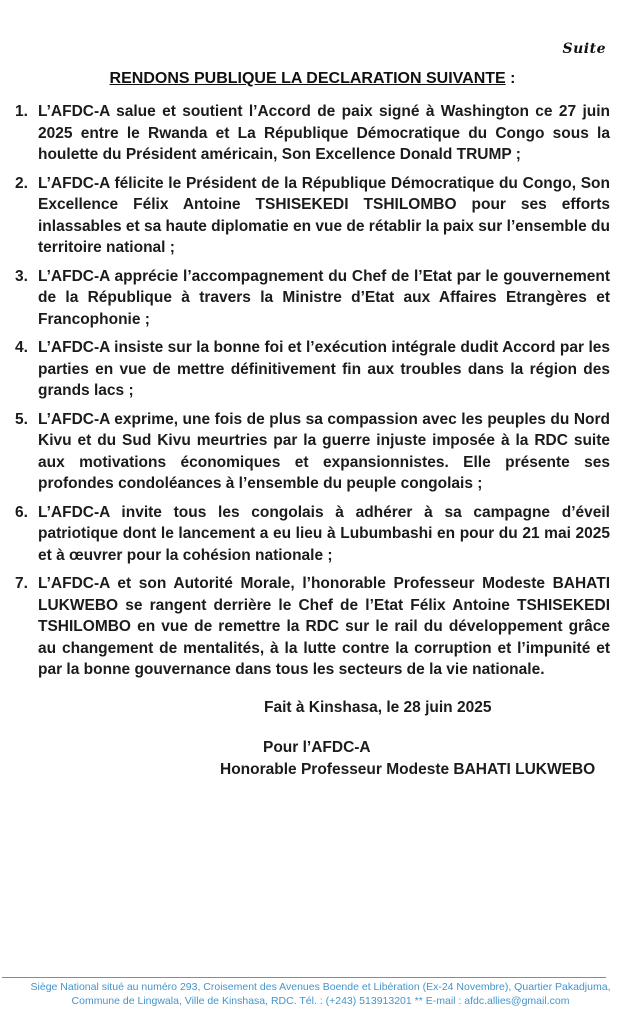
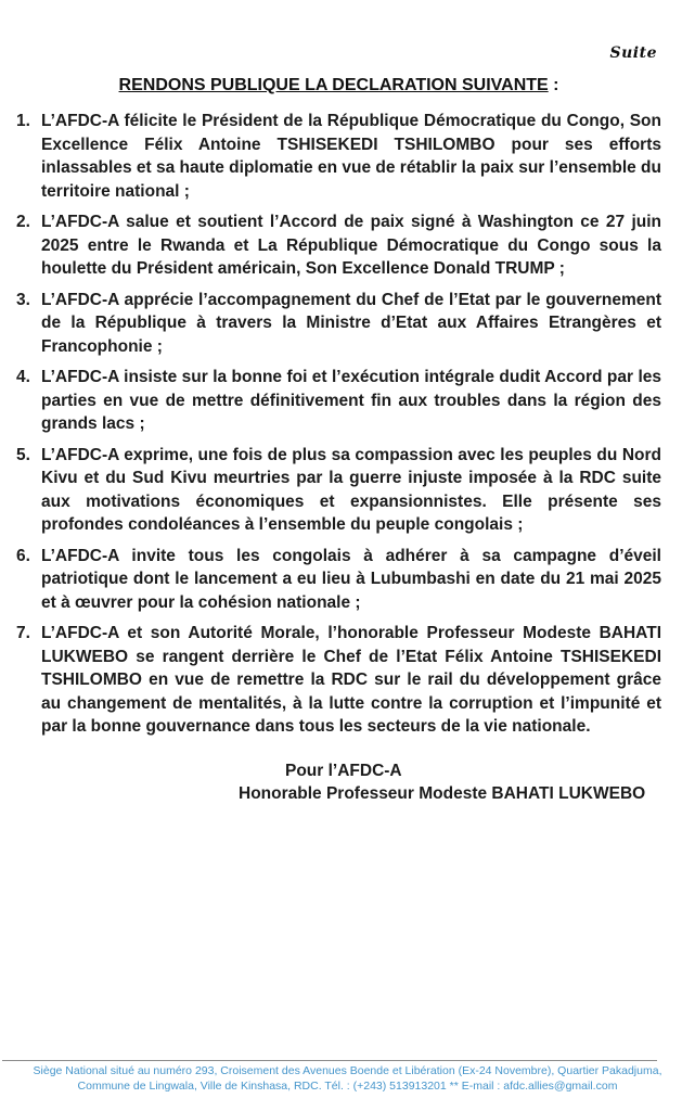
  Suite
  RENDONS PUBLIQUE LA DECLARATION SUIVANTE :
  1.
- L’AFDC-A salue et soutient l’Accord de paix signé à Washington ce 27 juin 2025 entre le Rwanda et La République Démocratique du Congo sous la houlette du Président américain, Son Excellence Donald TRUMP ;
+ L’AFDC-A félicite le Président de la République Démocratique du Congo, Son Excellence Félix Antoine TSHISEKEDI TSHILOMBO pour ses efforts inlassables et sa haute diplomatie en vue de rétablir la paix sur l’ensemble du territoire national ;
  2.
- L’AFDC-A félicite le Président de la République Démocratique du Congo, Son Excellence Félix Antoine TSHISEKEDI TSHILOMBO pour ses efforts inlassables et sa haute diplomatie en vue de rétablir la paix sur l’ensemble du territoire national ;
+ L’AFDC-A salue et soutient l’Accord de paix signé à Washington ce 27 juin 2025 entre le Rwanda et La République Démocratique du Congo sous la houlette du Président américain, Son Excellence Donald TRUMP ;
  3.
  L’AFDC-A apprécie l’accompagnement du Chef de l’Etat par le gouvernement de la République à travers la Ministre d’Etat aux Affaires Etrangères et Francophonie ;
  4.
  L’AFDC-A insiste sur la bonne foi et l’exécution intégrale dudit Accord par les parties en vue de mettre définitivement fin aux troubles dans la région des grands lacs ;
  5.
  L’AFDC-A exprime, une fois de plus sa compassion avec les peuples du Nord Kivu et du Sud Kivu meurtries par la guerre injuste imposée à la RDC suite aux motivations économiques et expansionnistes. Elle présente ses profondes condoléances à l’ensemble du peuple congolais ;
  6.
- L’AFDC-A invite tous les congolais à adhérer à sa campagne d’éveil patriotique dont le lancement a eu lieu à Lubumbashi en pour du 21 mai 2025 et à œuvrer pour la cohésion nationale ;
+ L’AFDC-A invite tous les congolais à adhérer à sa campagne d’éveil patriotique dont le lancement a eu lieu à Lubumbashi en date du 21 mai 2025 et à œuvrer pour la cohésion nationale ;
  7.
  L’AFDC-A et son Autorité Morale, l’honorable Professeur Modeste BAHATI LUKWEBO se rangent derrière le Chef de l’Etat Félix Antoine TSHISEKEDI TSHILOMBO en vue de remettre la RDC sur le rail du développement grâce au changement de mentalités, à la lutte contre la corruption et l’impunité et par la bonne gouvernance dans tous les secteurs de la vie nationale.
- Fait à Kinshasa, le 28 juin 2025
  Pour l’AFDC-A
  Honorable Professeur Modeste BAHATI LUKWEBO
  Siège National situé au numéro 293, Croisement des Avenues Boende et Libération (Ex-24 Novembre), Quartier Pakadjuma,
  Commune de Lingwala, Ville de Kinshasa, RDC. Tél. : (+243) 513913201 ** E-mail : afdc.allies@gmail.com
